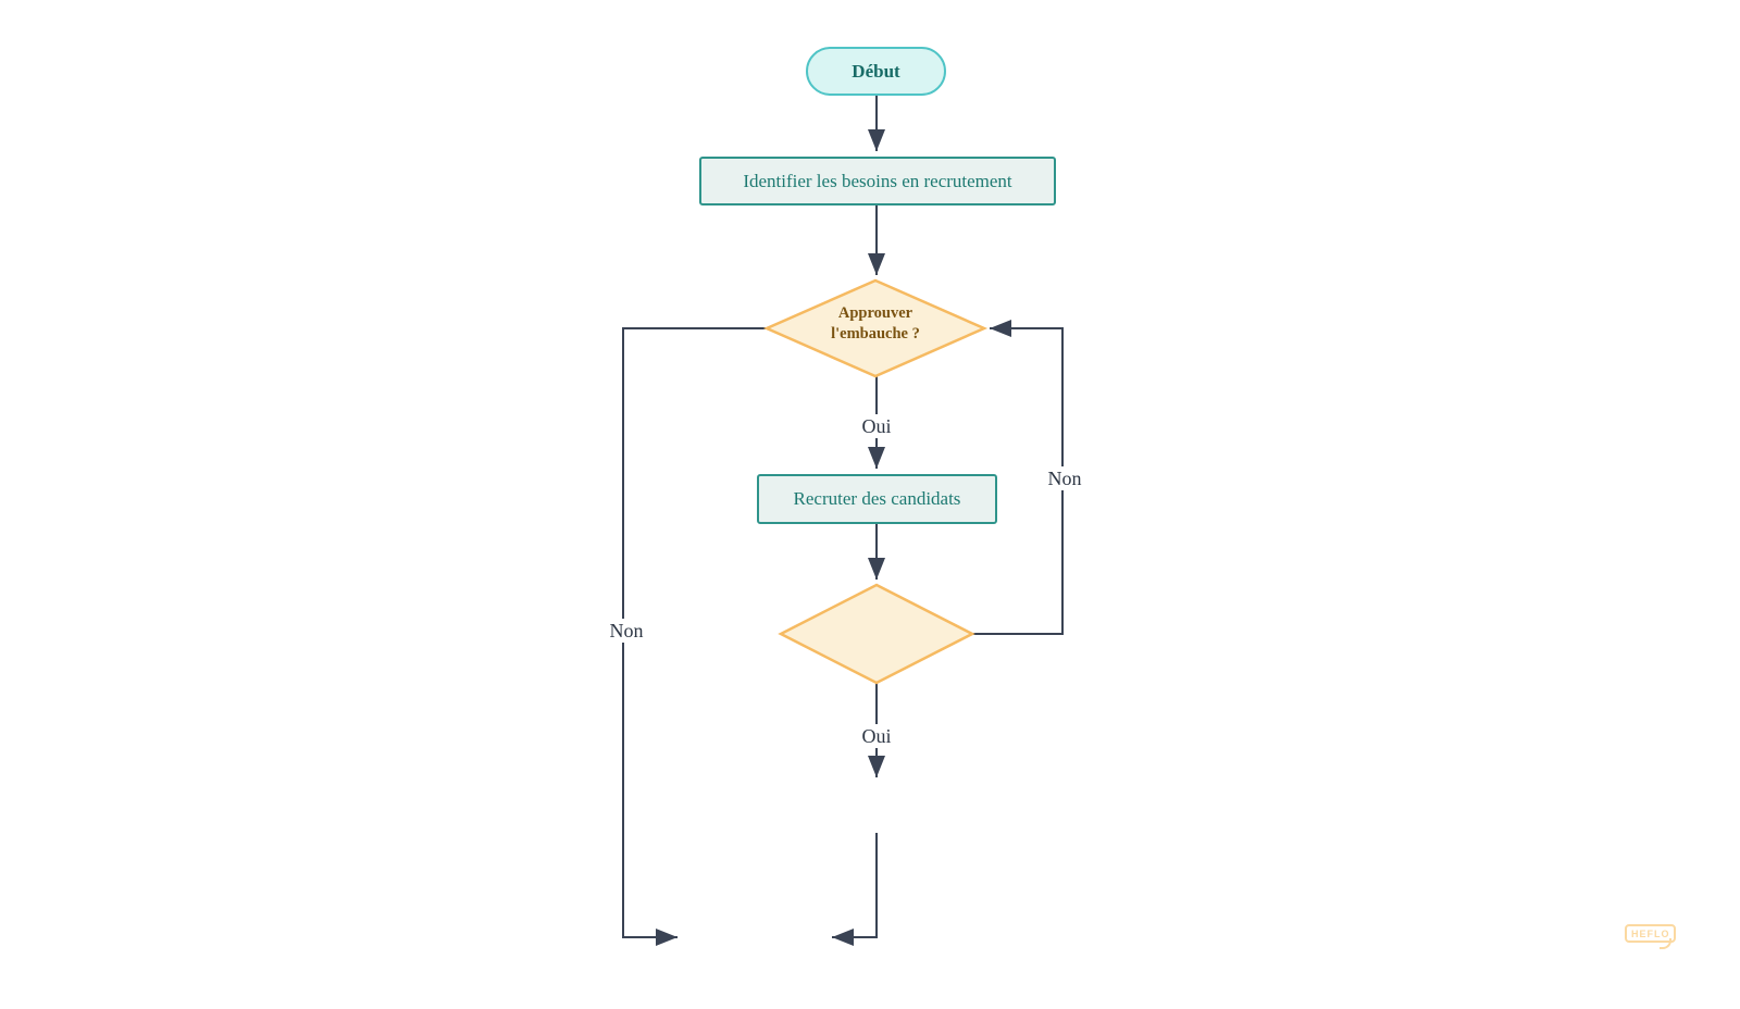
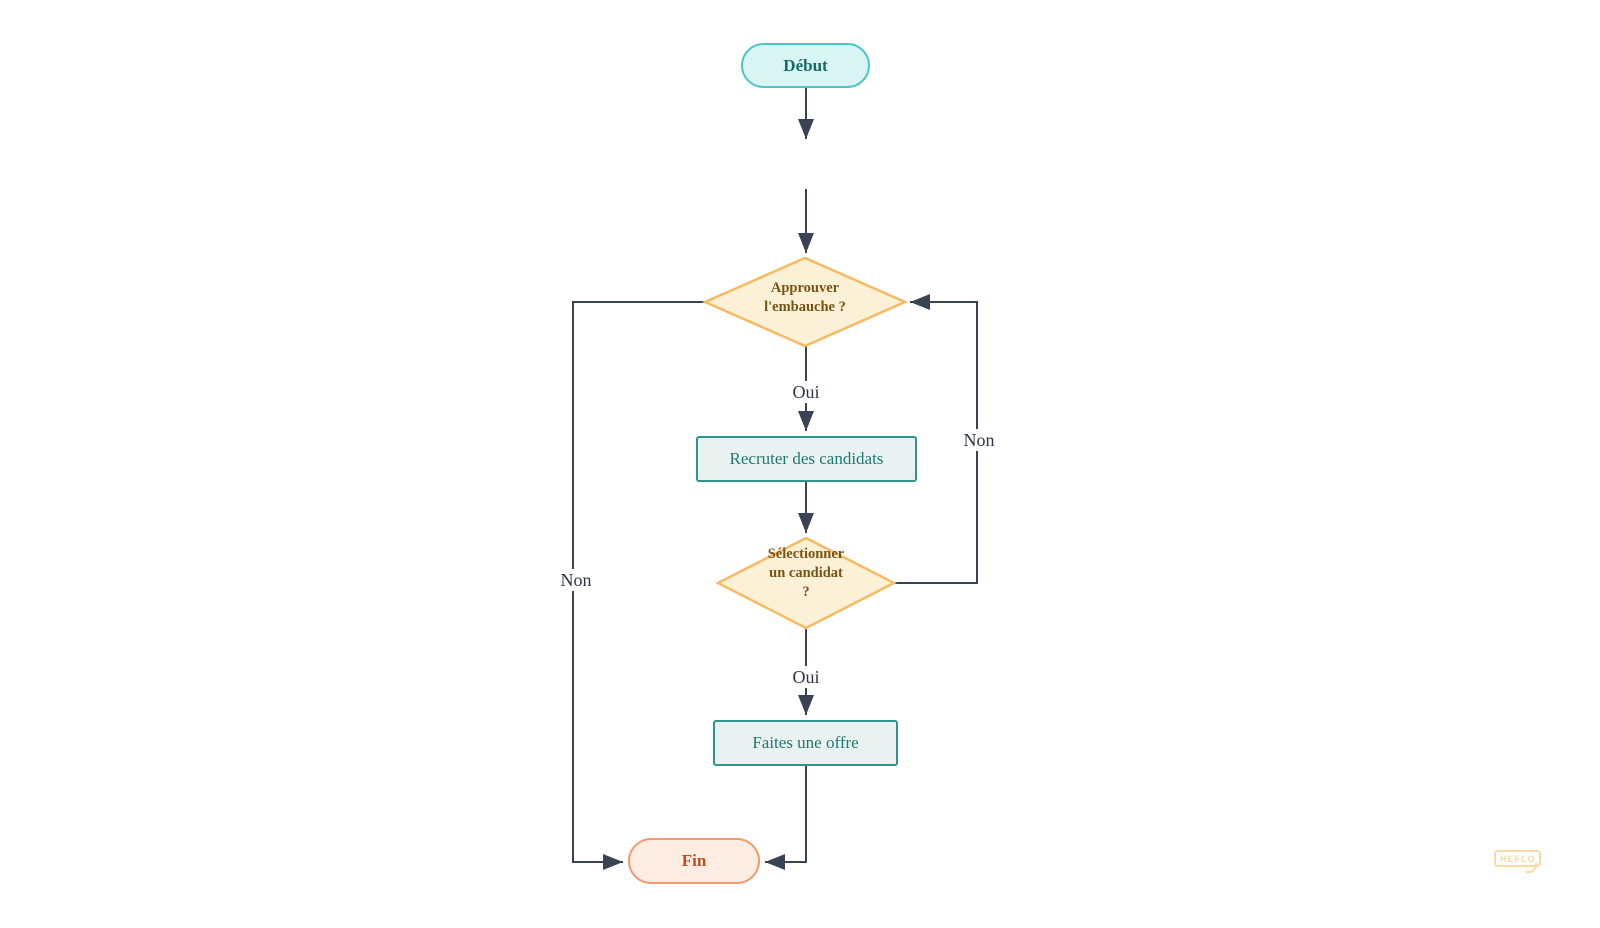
  Début
- Identifier les besoins en recrutement
  Approuver
  l'embauche ?
  Recruter des candidats
+ Sélectionner
+ un candidat
+ ?
+ Faites une offre
+ Fin
  Oui
  Non
  Oui
  Non
  HEFLO
